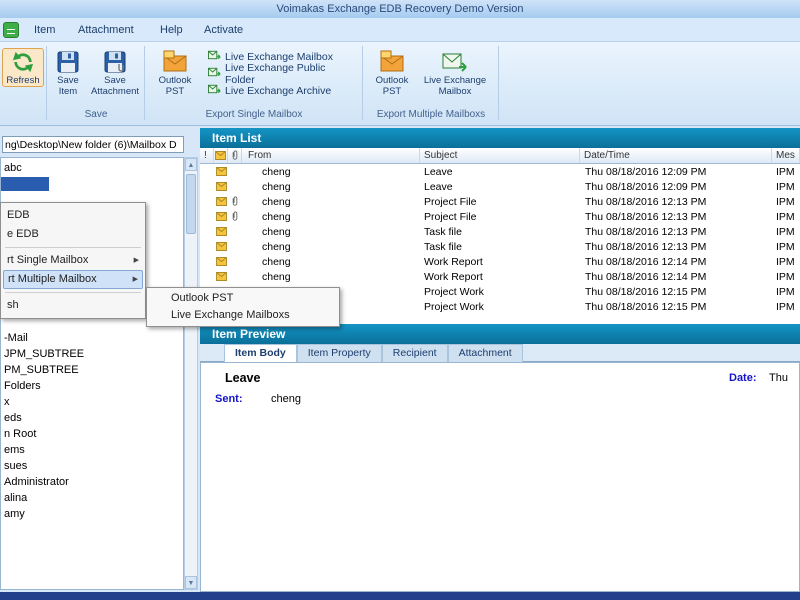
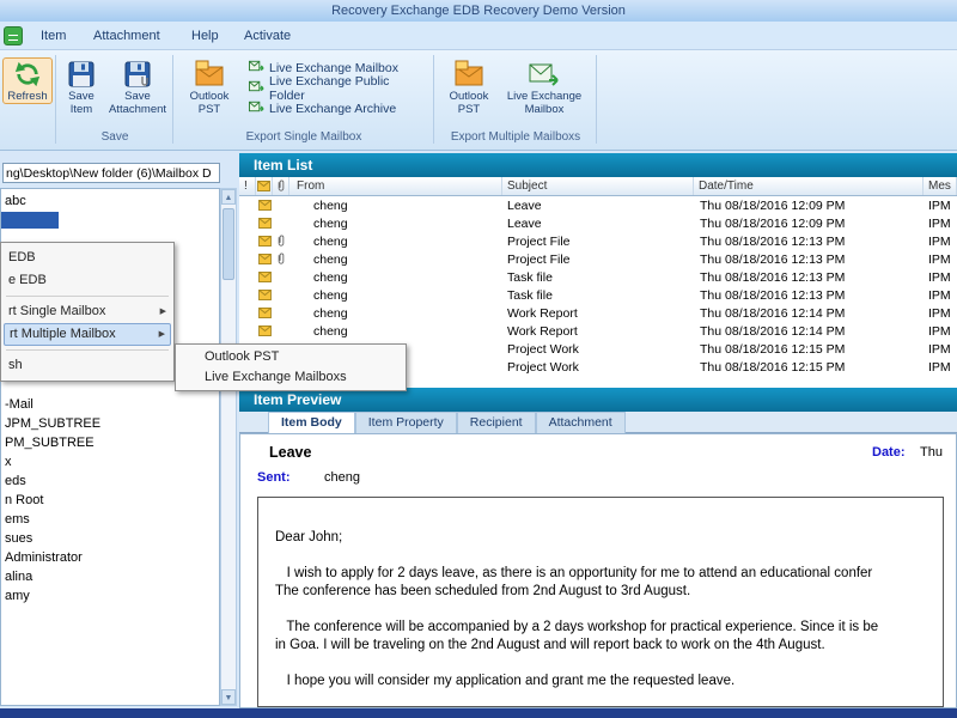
- Voimakas Exchange EDB Recovery Demo Version
+ Recovery Exchange EDB Recovery Demo Version
  Item
  Attachment
  Help
  Activate
  Refresh
  Save Item
  Save Attachment
  Save
  Outlook PST
  Live Exchange Mailbox
  Live Exchange Public Folder
  Live Exchange Archive
  Export Single Mailbox
  Outlook PST
  Live Exchange Mailbox
  Export Multiple Mailboxs
  ng\Desktop\New folder (6)\Mailbox D
  abc
  -Mail
  JPM_SUBTREE
  PM_SUBTREE
- Folders
  x
  eds
  n Root
  ems
  sues
  Administrator
  alina
  amy
  Item List
  !
  From
  Subject
  Date/Time
  Mes
  cheng
  Leave
  Thu 08/18/2016 12:09 PM
  IPM
  cheng
  Leave
  Thu 08/18/2016 12:09 PM
  IPM
  cheng
  Project File
  Thu 08/18/2016 12:13 PM
  IPM
  cheng
  Project File
  Thu 08/18/2016 12:13 PM
  IPM
  cheng
  Task file
  Thu 08/18/2016 12:13 PM
  IPM
  cheng
  Task file
  Thu 08/18/2016 12:13 PM
  IPM
  cheng
  Work Report
  Thu 08/18/2016 12:14 PM
  IPM
  cheng
  Work Report
  Thu 08/18/2016 12:14 PM
  IPM
  Project Work
  Thu 08/18/2016 12:15 PM
  IPM
  Project Work
  Thu 08/18/2016 12:15 PM
  IPM
  Item Preview
  Item Body
  Item Property
  Recipient
  Attachment
  Leave
  Date:
  Thu
  Sent:
  cheng
+ Dear John;
+ I wish to apply for 2 days leave, as there is an opportunity for me to attend an educational confer
+ The conference has been scheduled from 2nd August to 3rd August.
+ The conference will be accompanied by a 2 days workshop for practical experience. Since it is be
+ in Goa. I will be traveling on the 2nd August and will report back to work on the 4th August.
+ I hope you will consider my application and grant me the requested leave.
  EDB
  e EDB
  rt Single Mailbox
  rt Multiple Mailbox
  sh
  Outlook PST
  Live Exchange Mailboxs
